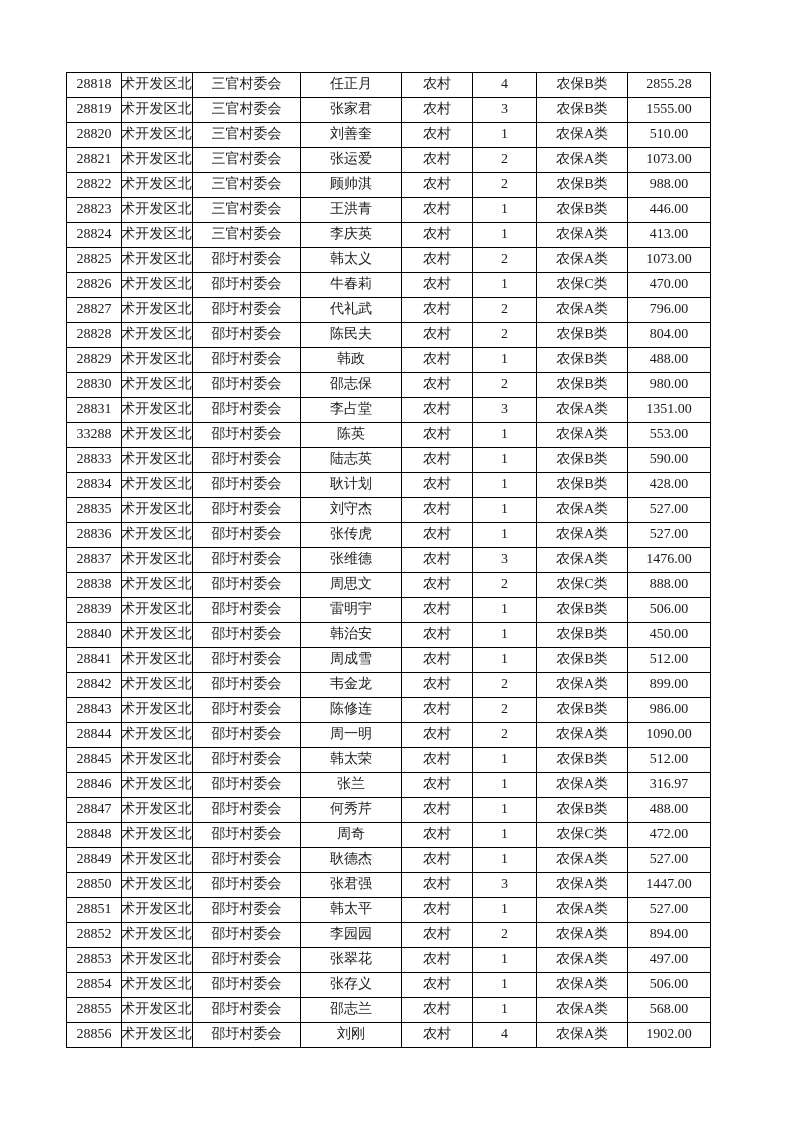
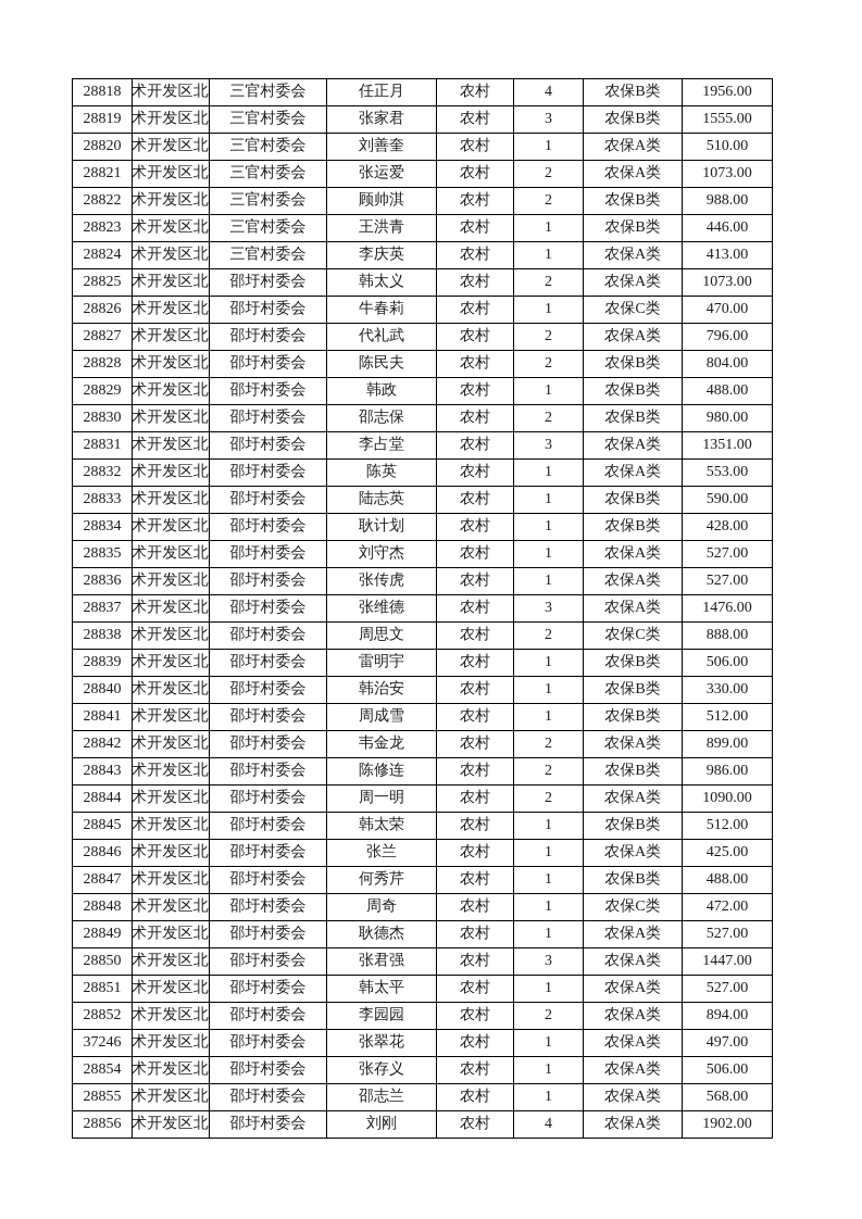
- 28818	术开发区北	三官村委会	任正月	农村	4	农保B类	2855.28
+ 28818	术开发区北	三官村委会	任正月	农村	4	农保B类	1956.00
  28819	术开发区北	三官村委会	张家君	农村	3	农保B类	1555.00
  28820	术开发区北	三官村委会	刘善奎	农村	1	农保A类	510.00
  28821	术开发区北	三官村委会	张运爱	农村	2	农保A类	1073.00
  28822	术开发区北	三官村委会	顾帅淇	农村	2	农保B类	988.00
  28823	术开发区北	三官村委会	王洪青	农村	1	农保B类	446.00
  28824	术开发区北	三官村委会	李庆英	农村	1	农保A类	413.00
  28825	术开发区北	邵圩村委会	韩太义	农村	2	农保A类	1073.00
  28826	术开发区北	邵圩村委会	牛春莉	农村	1	农保C类	470.00
  28827	术开发区北	邵圩村委会	代礼武	农村	2	农保A类	796.00
  28828	术开发区北	邵圩村委会	陈民夫	农村	2	农保B类	804.00
  28829	术开发区北	邵圩村委会	韩政	农村	1	农保B类	488.00
  28830	术开发区北	邵圩村委会	邵志保	农村	2	农保B类	980.00
  28831	术开发区北	邵圩村委会	李占堂	农村	3	农保A类	1351.00
- 33288	术开发区北	邵圩村委会	陈英	农村	1	农保A类	553.00
+ 28832	术开发区北	邵圩村委会	陈英	农村	1	农保A类	553.00
  28833	术开发区北	邵圩村委会	陆志英	农村	1	农保B类	590.00
  28834	术开发区北	邵圩村委会	耿计划	农村	1	农保B类	428.00
  28835	术开发区北	邵圩村委会	刘守杰	农村	1	农保A类	527.00
  28836	术开发区北	邵圩村委会	张传虎	农村	1	农保A类	527.00
  28837	术开发区北	邵圩村委会	张维德	农村	3	农保A类	1476.00
  28838	术开发区北	邵圩村委会	周思文	农村	2	农保C类	888.00
  28839	术开发区北	邵圩村委会	雷明宇	农村	1	农保B类	506.00
- 28840	术开发区北	邵圩村委会	韩治安	农村	1	农保B类	450.00
+ 28840	术开发区北	邵圩村委会	韩治安	农村	1	农保B类	330.00
  28841	术开发区北	邵圩村委会	周成雪	农村	1	农保B类	512.00
  28842	术开发区北	邵圩村委会	韦金龙	农村	2	农保A类	899.00
  28843	术开发区北	邵圩村委会	陈修连	农村	2	农保B类	986.00
  28844	术开发区北	邵圩村委会	周一明	农村	2	农保A类	1090.00
  28845	术开发区北	邵圩村委会	韩太荣	农村	1	农保B类	512.00
- 28846	术开发区北	邵圩村委会	张兰	农村	1	农保A类	316.97
+ 28846	术开发区北	邵圩村委会	张兰	农村	1	农保A类	425.00
  28847	术开发区北	邵圩村委会	何秀芹	农村	1	农保B类	488.00
  28848	术开发区北	邵圩村委会	周奇	农村	1	农保C类	472.00
  28849	术开发区北	邵圩村委会	耿德杰	农村	1	农保A类	527.00
  28850	术开发区北	邵圩村委会	张君强	农村	3	农保A类	1447.00
  28851	术开发区北	邵圩村委会	韩太平	农村	1	农保A类	527.00
  28852	术开发区北	邵圩村委会	李园园	农村	2	农保A类	894.00
- 28853	术开发区北	邵圩村委会	张翠花	农村	1	农保A类	497.00
+ 37246	术开发区北	邵圩村委会	张翠花	农村	1	农保A类	497.00
  28854	术开发区北	邵圩村委会	张存义	农村	1	农保A类	506.00
  28855	术开发区北	邵圩村委会	邵志兰	农村	1	农保A类	568.00
  28856	术开发区北	邵圩村委会	刘刚	农村	4	农保A类	1902.00
